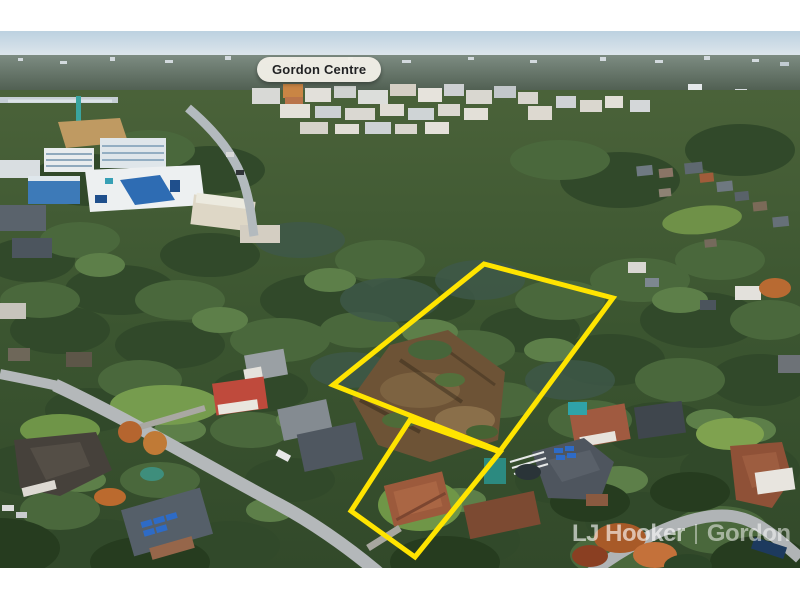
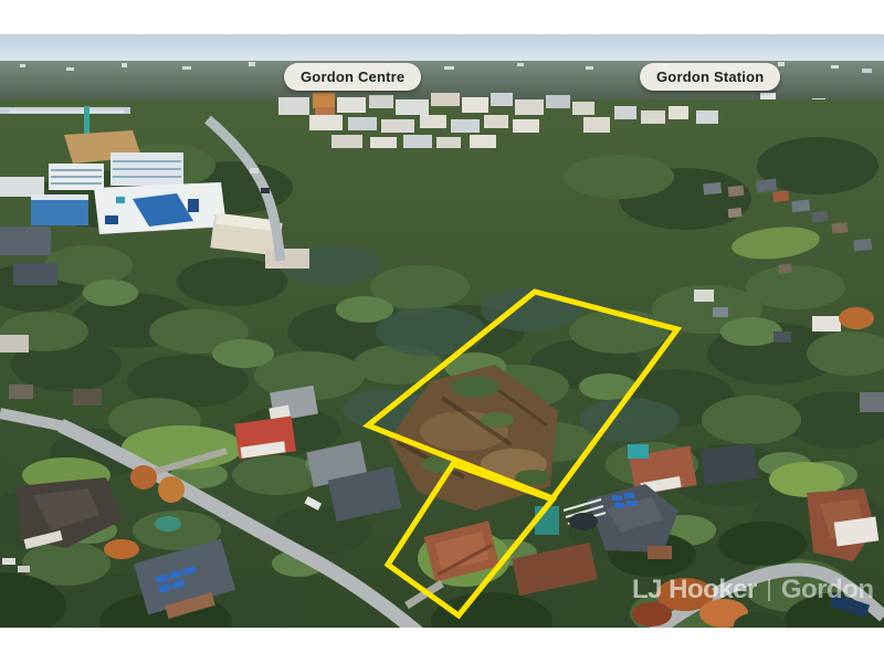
  Gordon Centre
+ Gordon Station
  LJ Hooker
  Gordon
